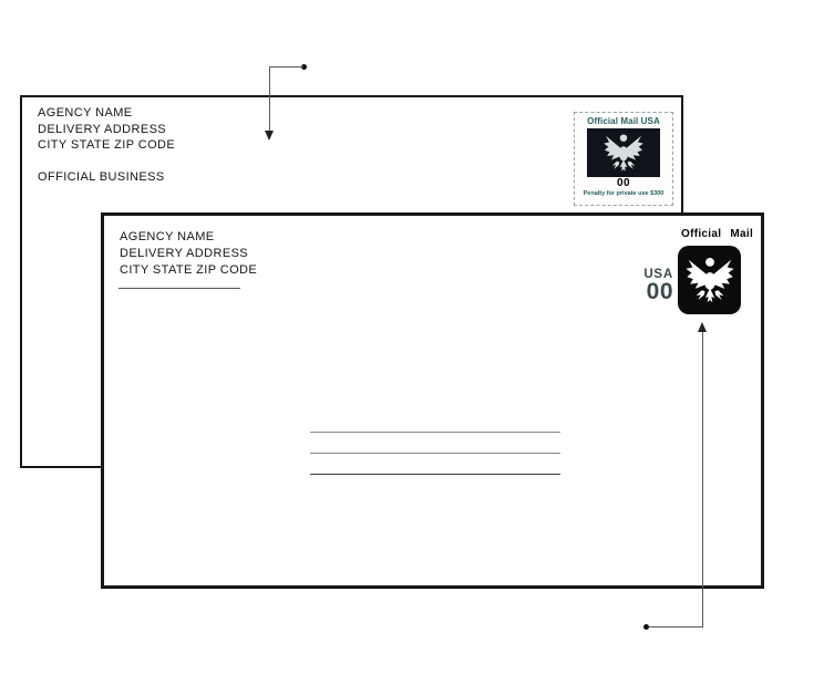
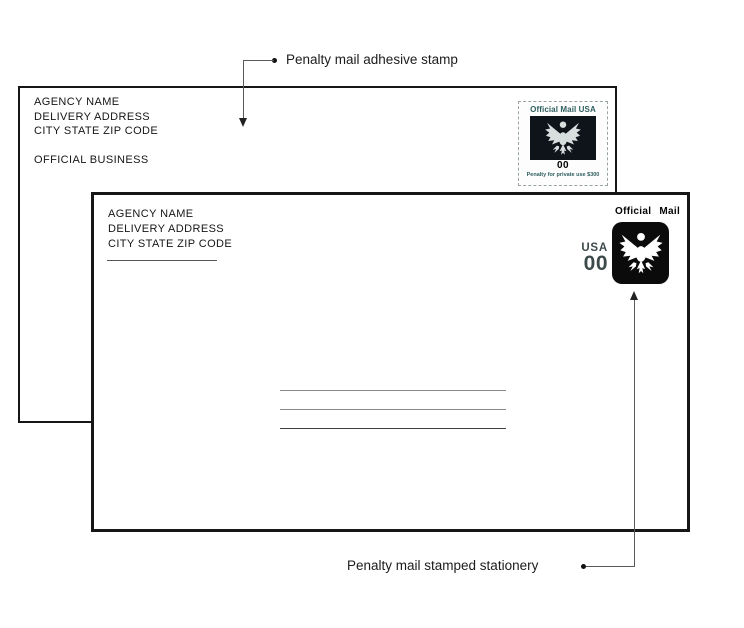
  AGENCY NAME
  DELIVERY ADDRESS
  CITY STATE ZIP CODE
  OFFICIAL BUSINESS
  Official Mail USA
  00
  AGENCY NAME
  DELIVERY ADDRESS
  CITY STATE ZIP CODE
  Official Mail
  USA
  00
+ Penalty mail adhesive stamp
+ Penalty mail stamped stationery
